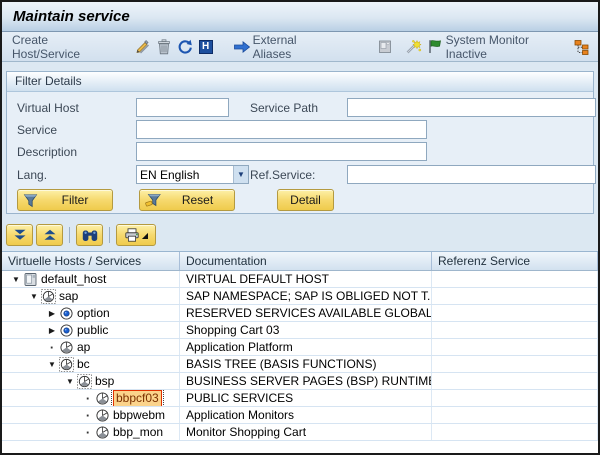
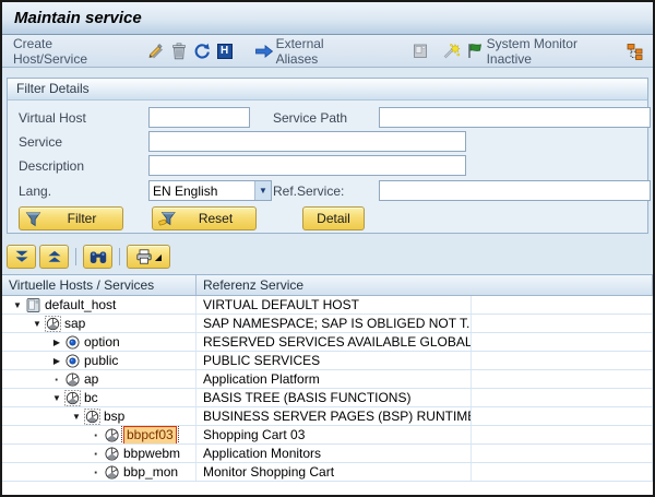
  Maintain service
  Create Host/Service
  H
  External Aliases
  System Monitor Inactive
  Filter Details
  Virtual Host
  Service Path
  Service
  Description
  Lang.
  EN English
  ▼
  Ref.Service:
  Filter
  Reset
  Detail
  ◢
  Virtuelle Hosts / Services
- Documentation
  Referenz Service
  ▼
  default_host
  VIRTUAL DEFAULT HOST
  ▼
  sap
  SAP NAMESPACE; SAP IS OBLIGED NOT T..
  ▶
  option
  RESERVED SERVICES AVAILABLE GLOBAL
  ▶
  public
- Shopping Cart 03
+ PUBLIC SERVICES
  ·
  ap
  Application Platform
  ▼
  bc
  BASIS TREE (BASIS FUNCTIONS)
  ▼
  bsp
  BUSINESS SERVER PAGES (BSP) RUNTIM
  ·
  bbpcf03
- PUBLIC SERVICES
+ Shopping Cart 03
  ·
  bbpwebm
  Application Monitors
  ·
  bbp_mon
  Monitor Shopping Cart
